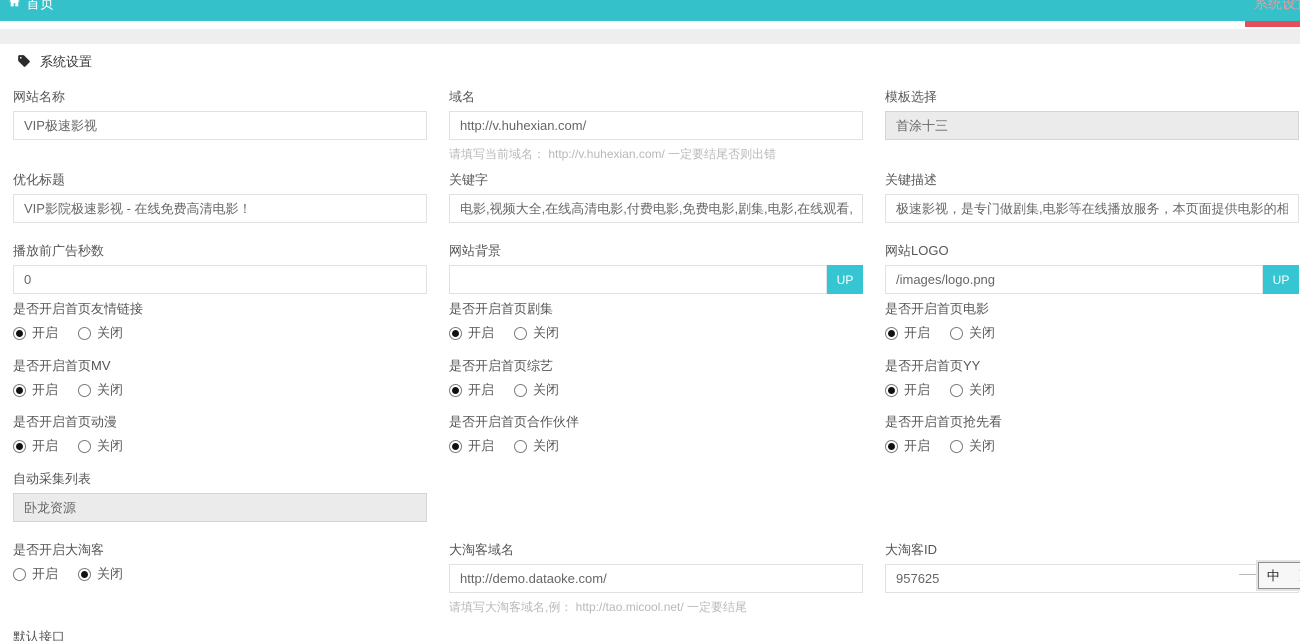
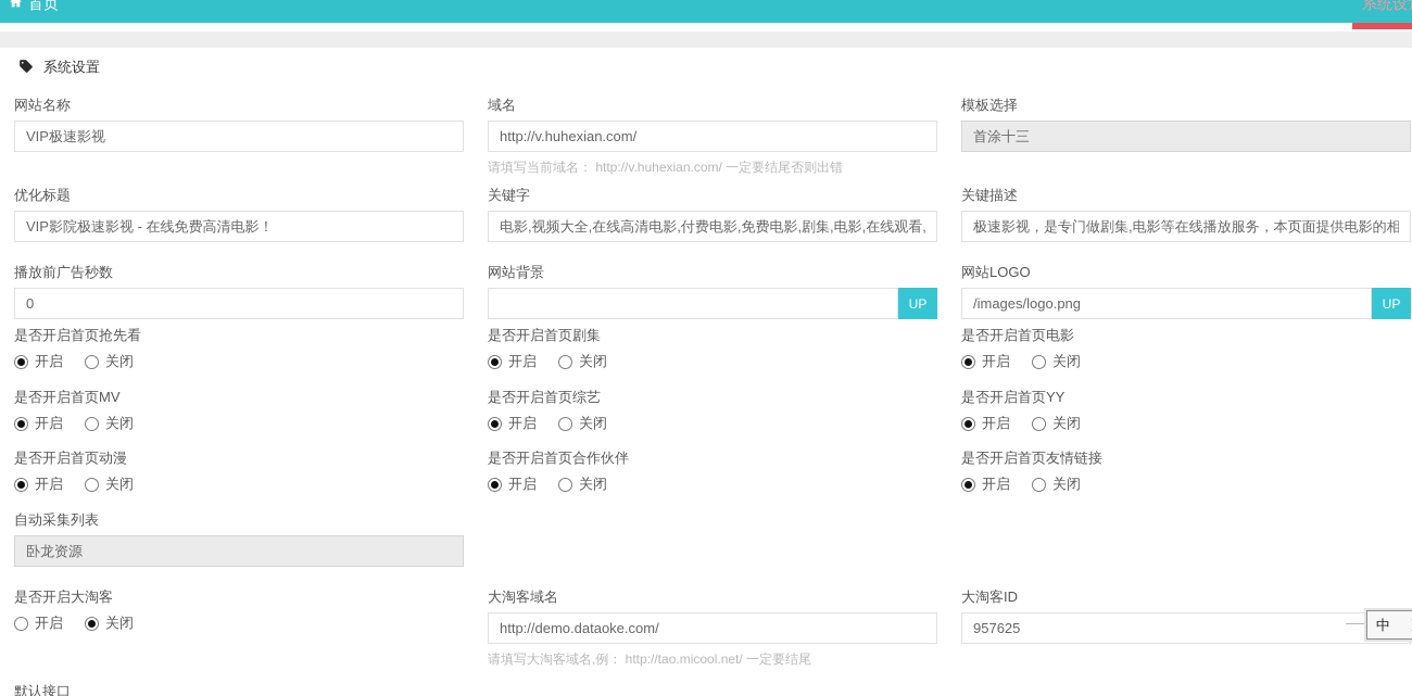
  首页
  系统设
  系统设置
  网站名称
  VIP极速影视
  域名
  http://v.huhexian.com/
  请填写当前域名： http://v.huhexian.com/ 一定要结尾否则出错
  模板选择
  首涂十三
  优化标题
  VIP影院极速影视 - 在线免费高清电影！
  关键字
  电影,视频大全,在线高清电影,付费电影,免费电影,剧集,电影,在线观看,
  关键描述
  极速影视，是专门做剧集,电影等在线播放服务，本页面提供电影的相
  播放前广告秒数
  0
  网站背景
  UP
  网站LOGO
  /images/logo.png
  UP
- 是否开启首页友情链接
+ 是否开启首页抢先看
  开启
  关闭
  是否开启首页剧集
  开启
  关闭
  是否开启首页电影
  开启
  关闭
  是否开启首页MV
  开启
  关闭
  是否开启首页综艺
  开启
  关闭
  是否开启首页YY
  开启
  关闭
  是否开启首页动漫
  开启
  关闭
  是否开启首页合作伙伴
  开启
  关闭
- 是否开启首页抢先看
+ 是否开启首页友情链接
  开启
  关闭
  自动采集列表
  卧龙资源
  是否开启大淘客
  开启
  关闭
  大淘客域名
  http://demo.dataoke.com/
  请填写大淘客域名,例： http://tao.micool.net/ 一定要结尾
  大淘客ID
  957625
  默认接口
  中
